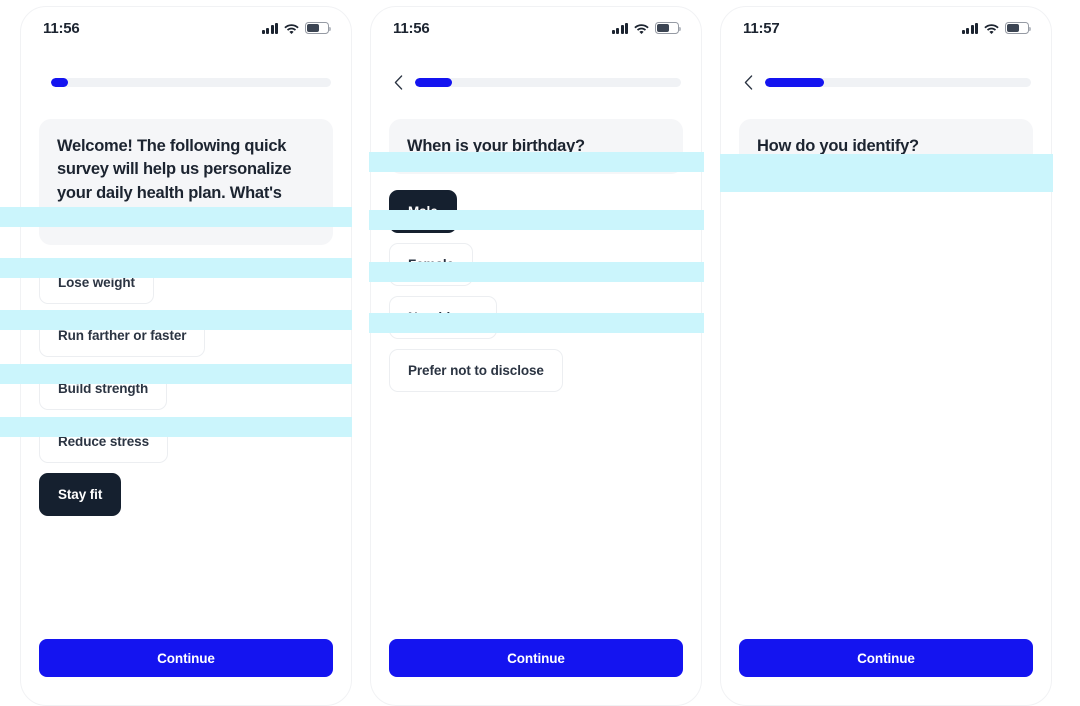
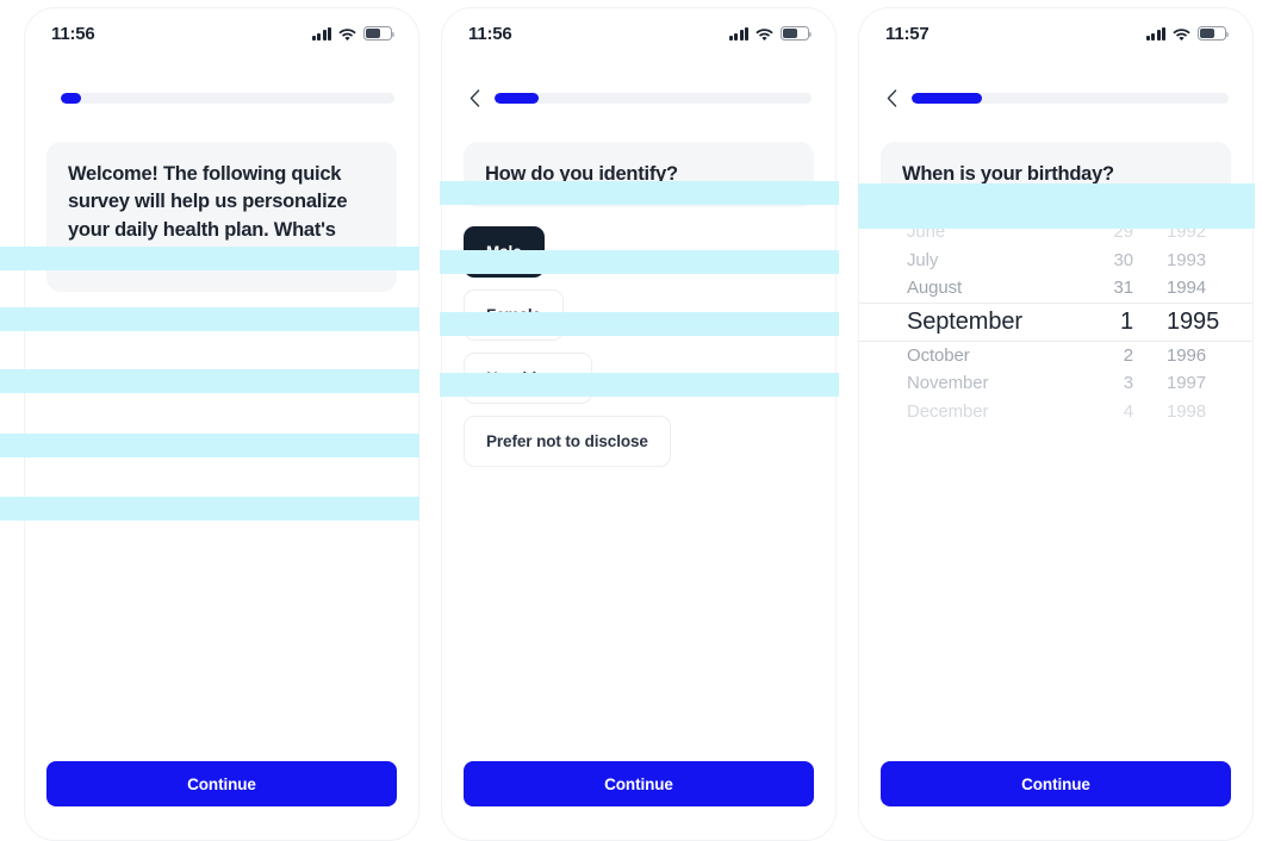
  11:56
  Welcome! The following quick survey will help us personalize your daily health plan. What's
- Lose weight
- Run farther or faster
- Build strength
- Reduce stress
- Stay fit
  Continue
  11:56
- When is your birthday?
+ How do you identify?
  Prefer not to disclose
  Continue
  11:57
- How do you identify?
+ When is your birthday?
+ June
+ July
+ August
+ September
+ October
+ November
+ December
+ 29
+ 30
+ 31
+ 1
+ 2
+ 3
+ 4
+ 1992
+ 1993
+ 1994
+ 1995
+ 1996
+ 1997
+ 1998
  Continue
